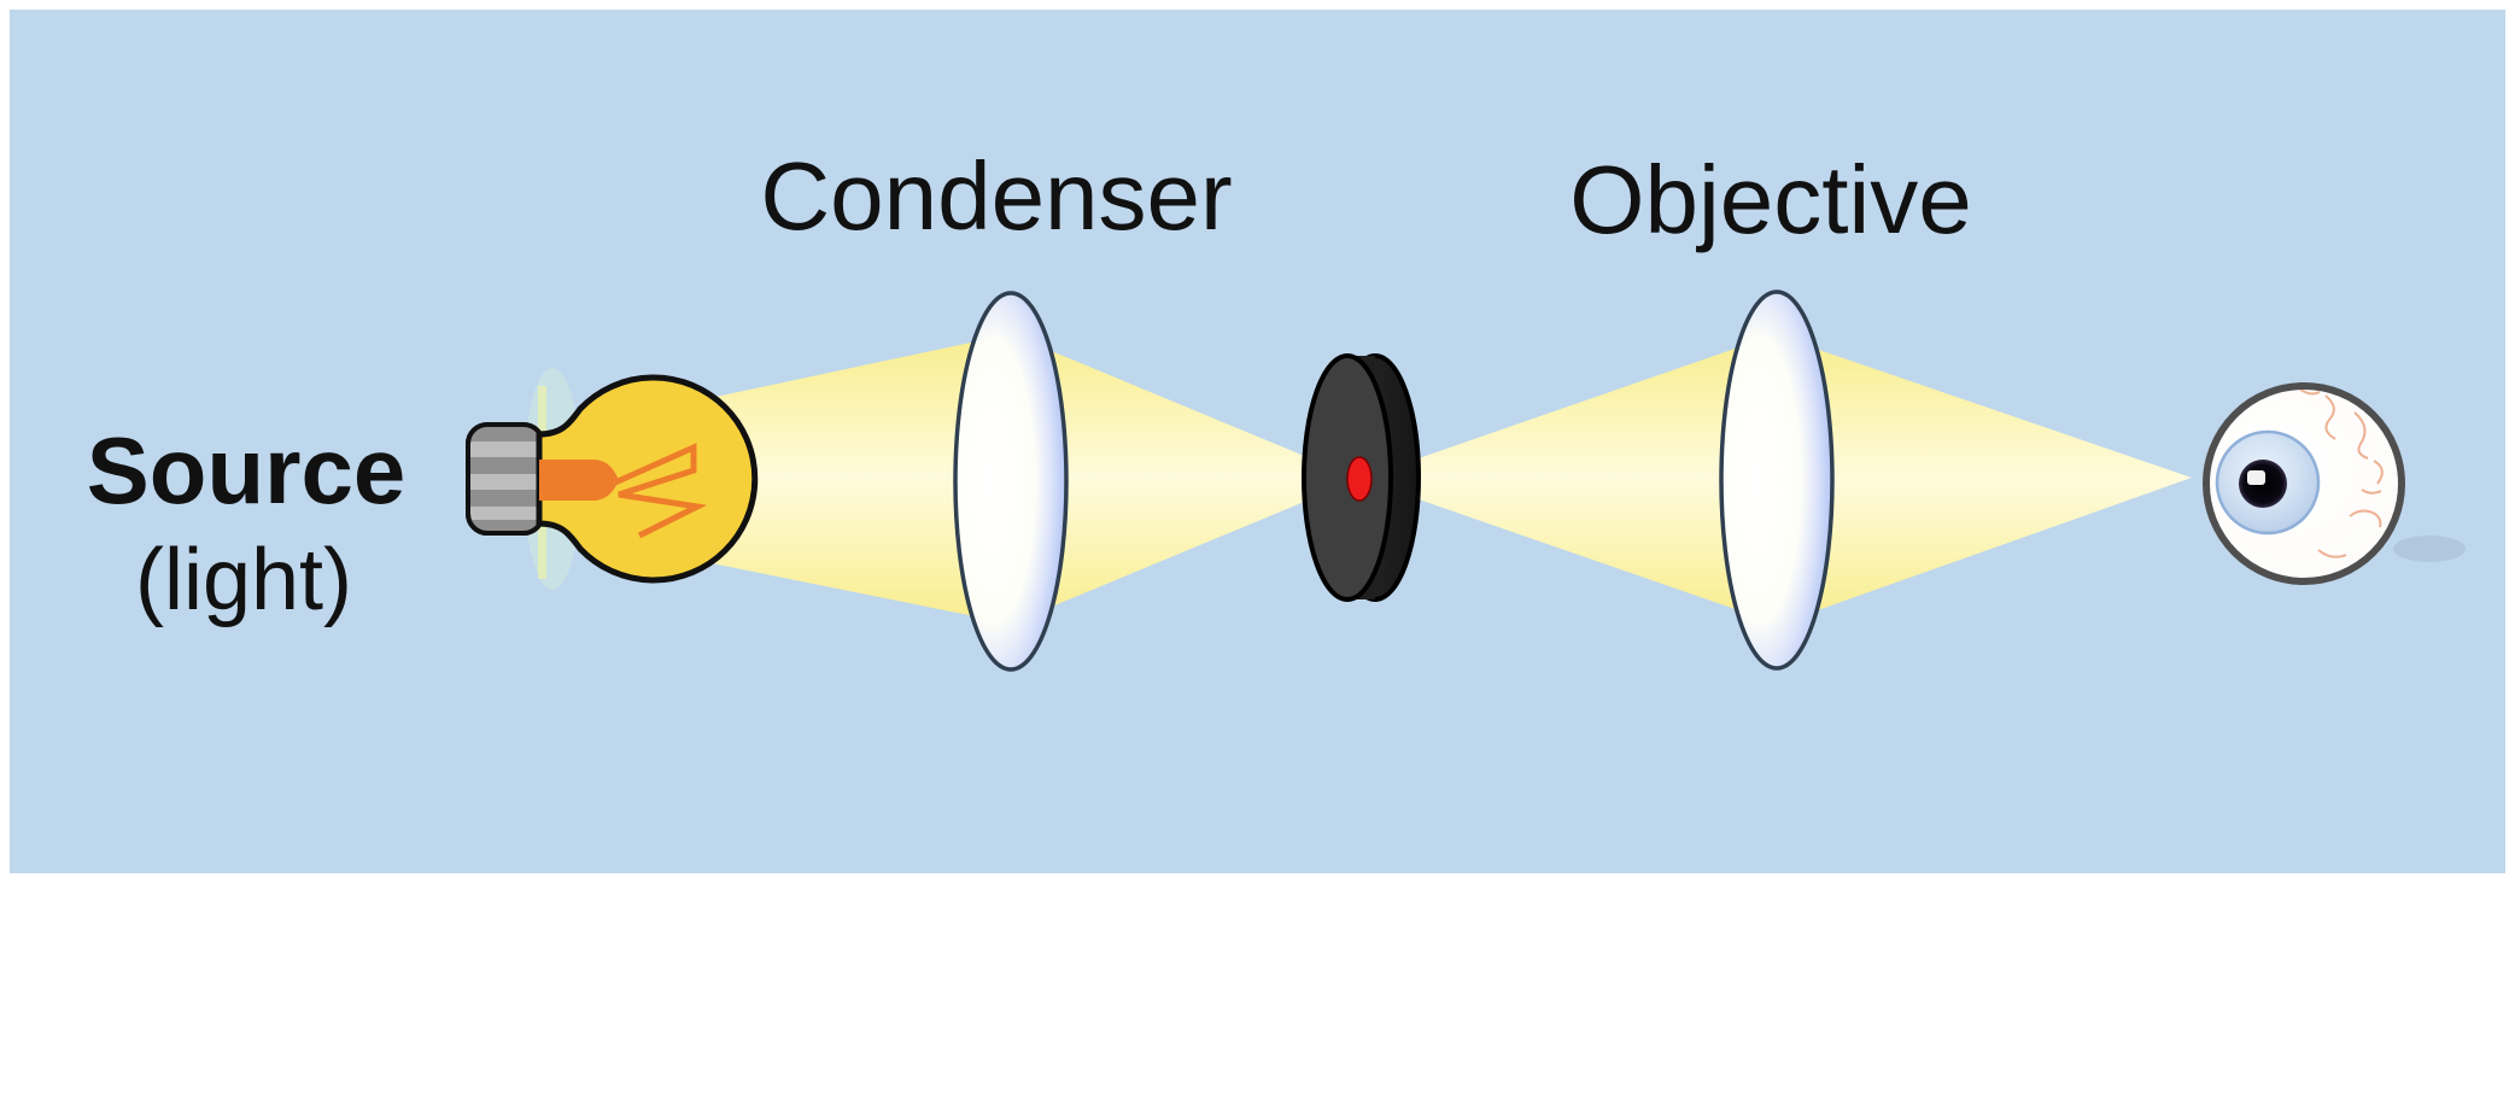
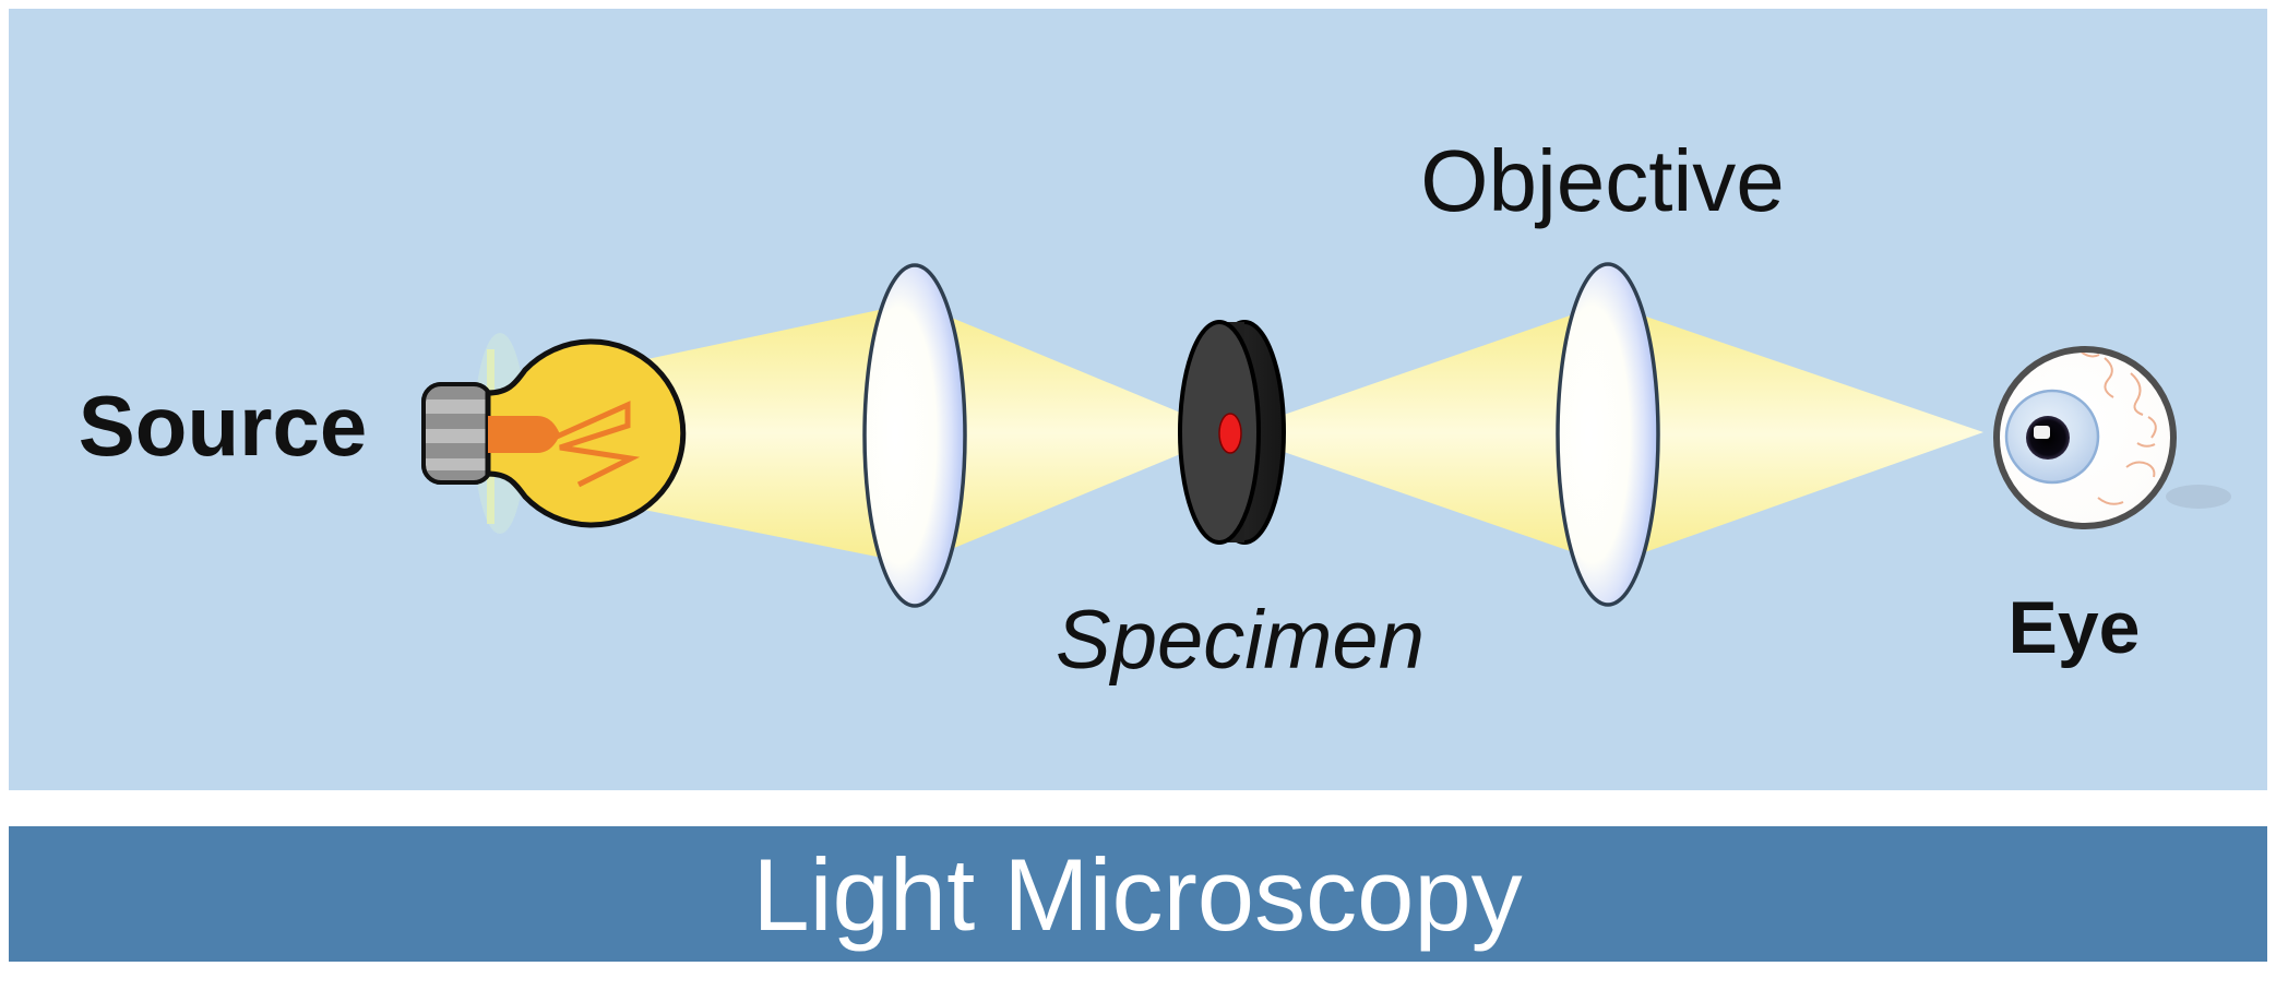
  Source
- (light)
- Condenser
  Objective
+ Specimen
+ Eye
+ Light Microscopy
